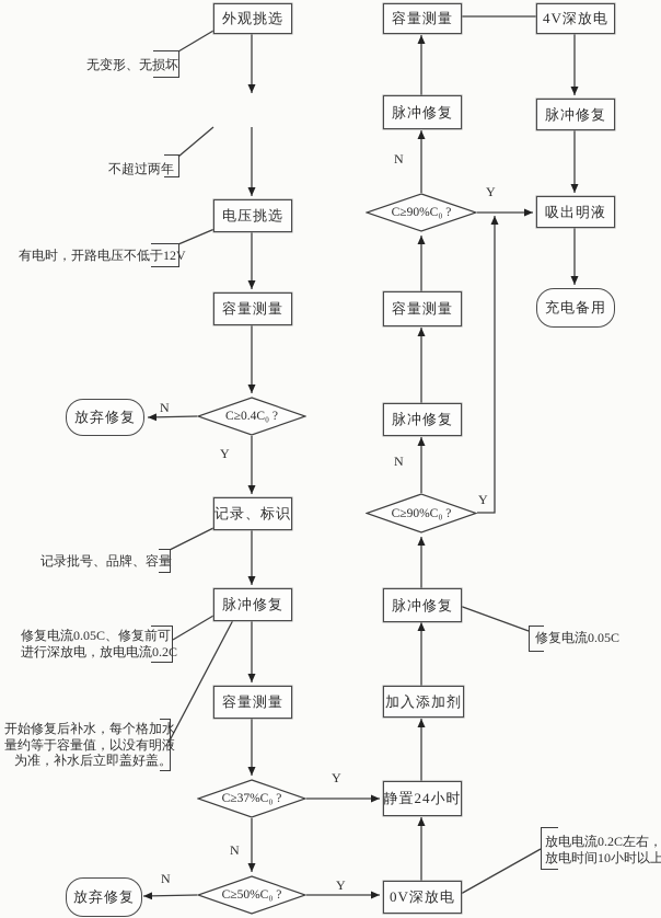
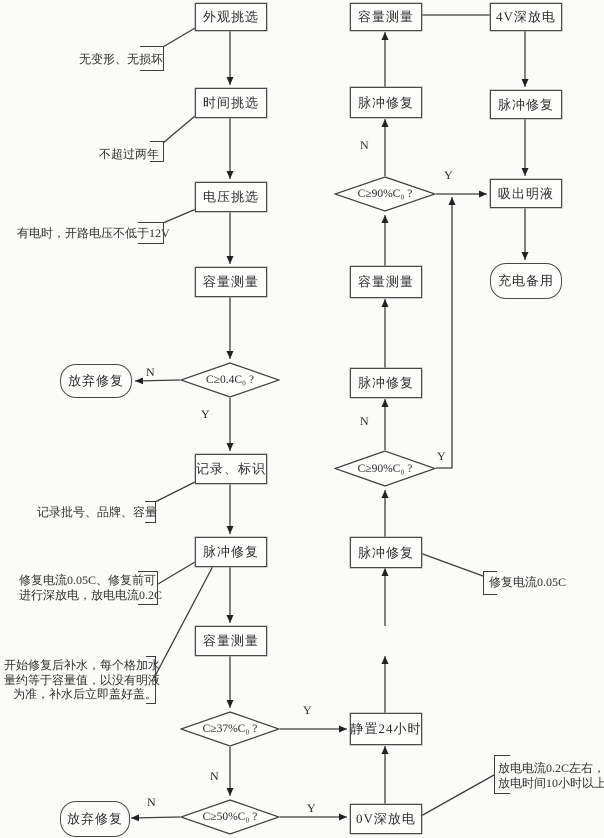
  外观挑选
+ 时间挑选
  电压挑选
  容量测量
  C≥0.4C₀ ?
  放弃修复
  记录、标识
  脉冲修复
  容量测量
  C≥37%C₀ ?
  C≥50%C₀ ?
  放弃修复
  容量测量
  脉冲修复
  C≥90%C₀ ?
  容量测量
  脉冲修复
  C≥90%C₀ ?
  脉冲修复
- 加入添加剂
  静置24小时
  0V深放电
  4V深放电
  脉冲修复
  吸出明液
  充电备用
  无变形、无损坏
  不超过两年
  有电时，开路电压不低于12V
  记录批号、品牌、容量
  修复电流0.05C、修复前可
  进行深放电，放电电流0.2C
  开始修复后补水，每个格加水
  量约等于容量值，以没有明液
  为准，补水后立即盖好盖。
  修复电流0.05C
  放电电流0.2C左右，
  放电时间10小时以上
  N
  Y
  Y
  N
  N
  Y
  N
  Y
  N
  Y
